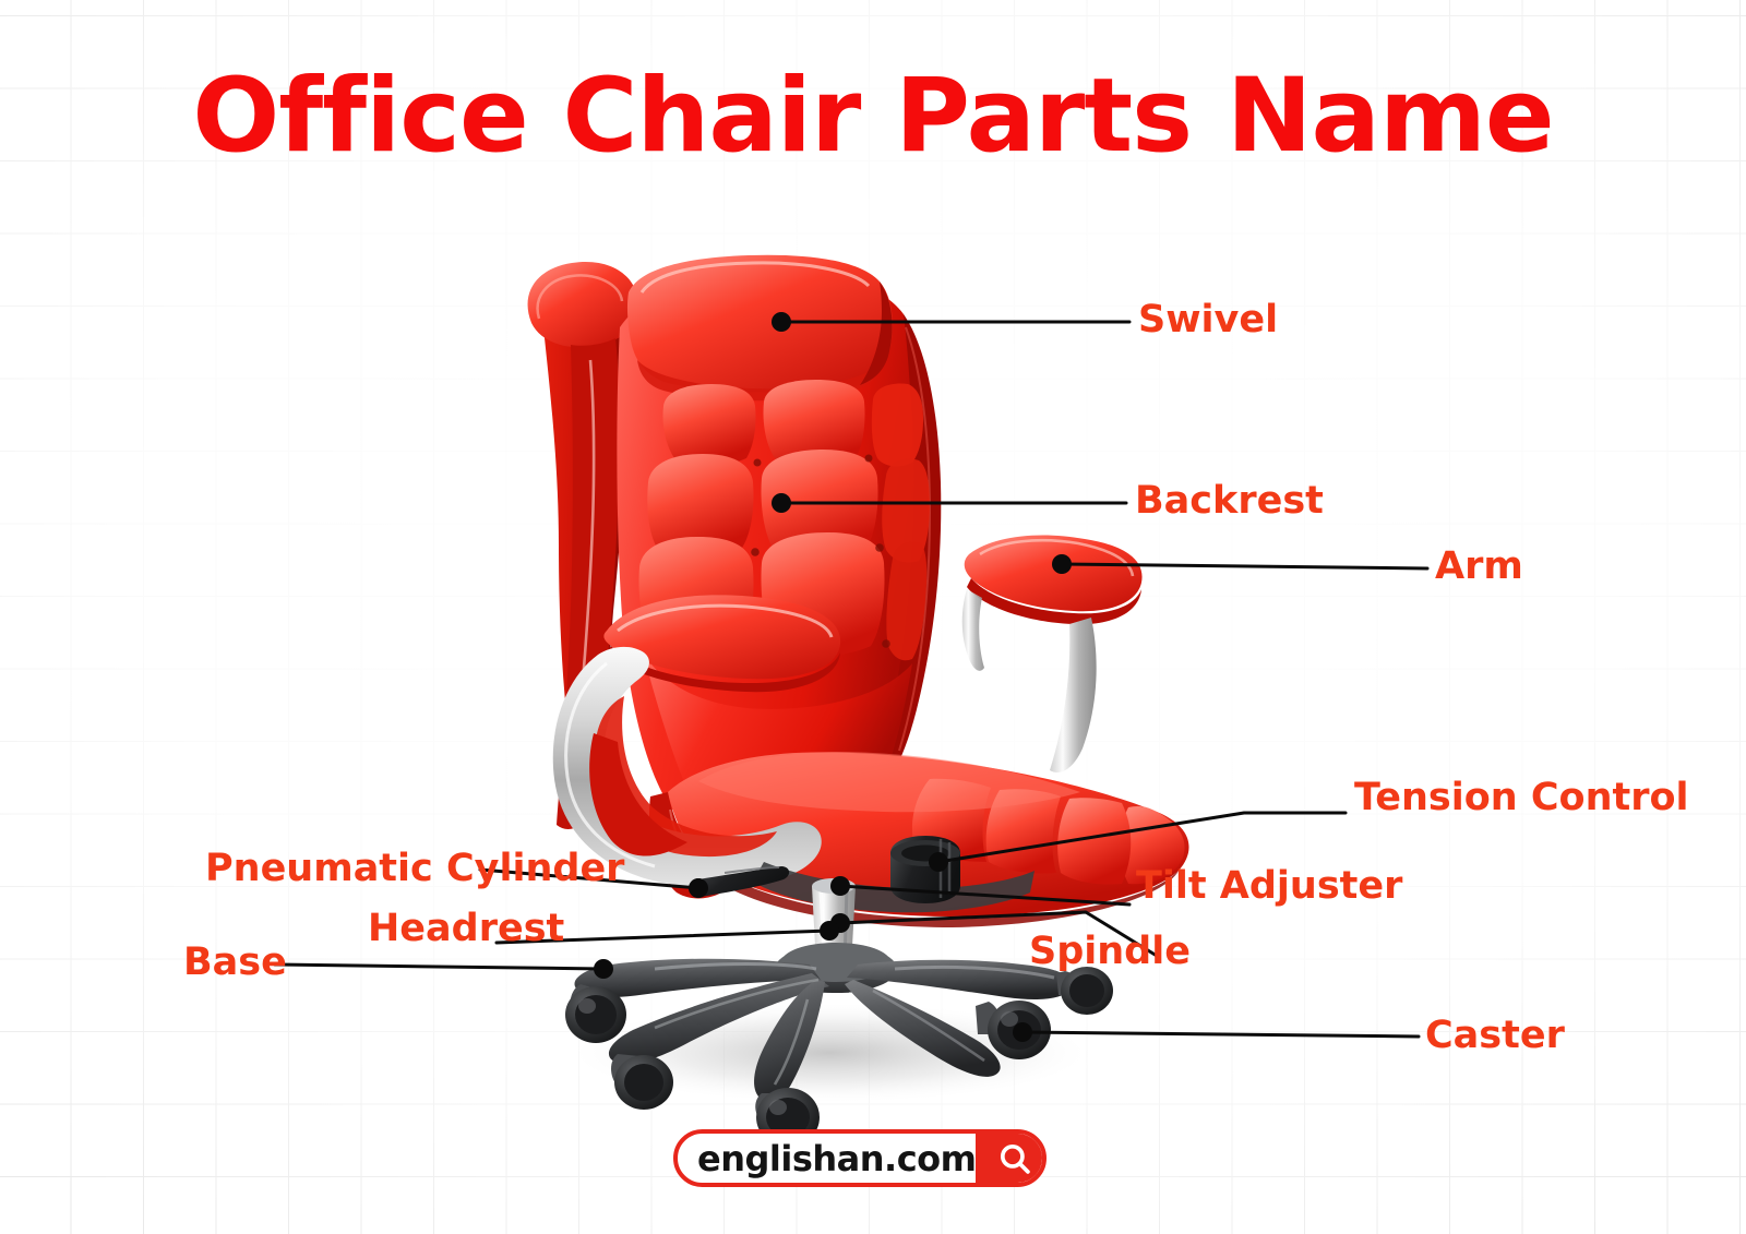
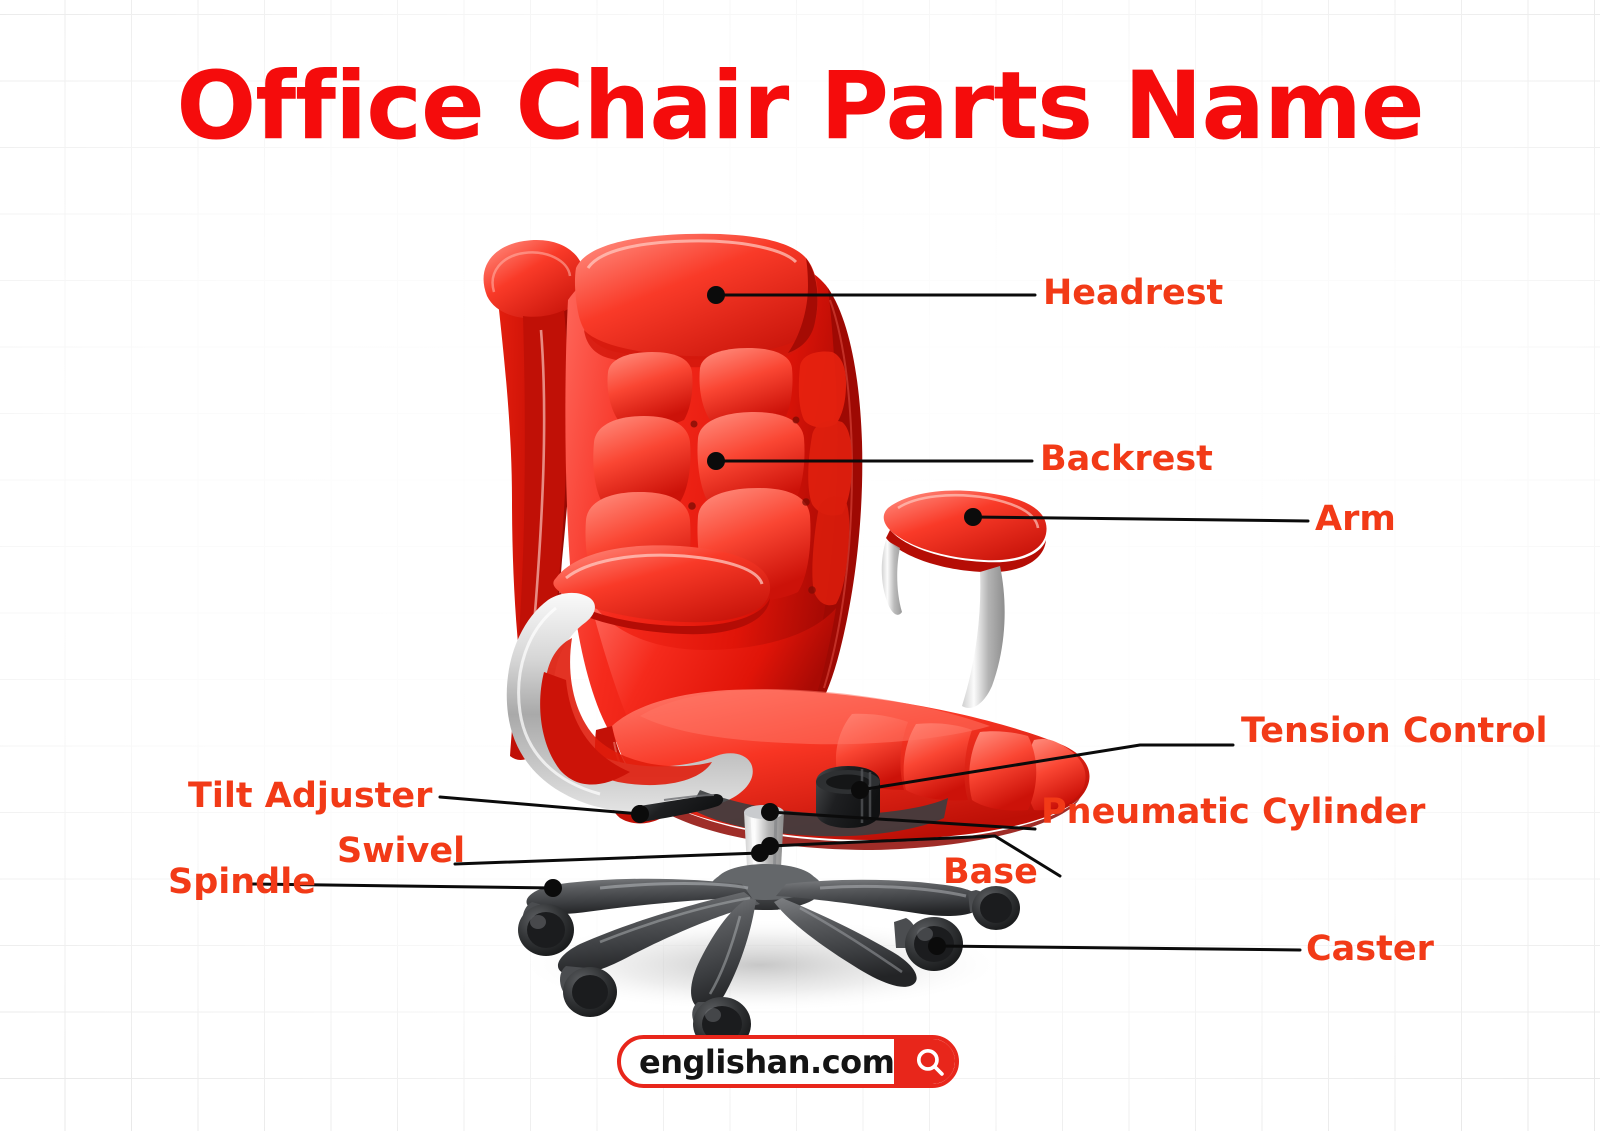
  Office Chair Parts Name
- Swivel
+ Headrest
  Backrest
  Arm
  Tension Control
- Tilt Adjuster
+ Pneumatic Cylinder
- Spindle
+ Base
  Caster
- Pneumatic Cylinder
+ Tilt Adjuster
- Headrest
+ Swivel
- Base
+ Spindle
  englishan.com
